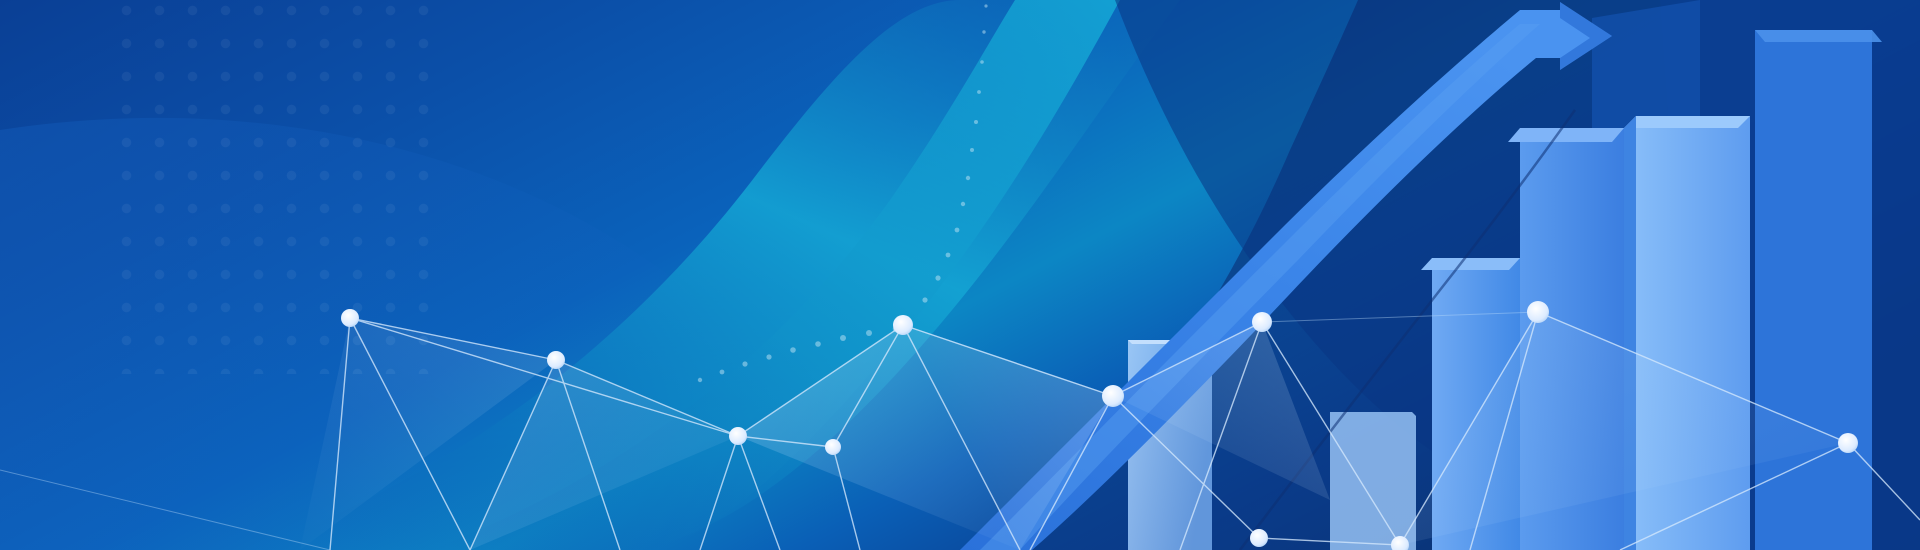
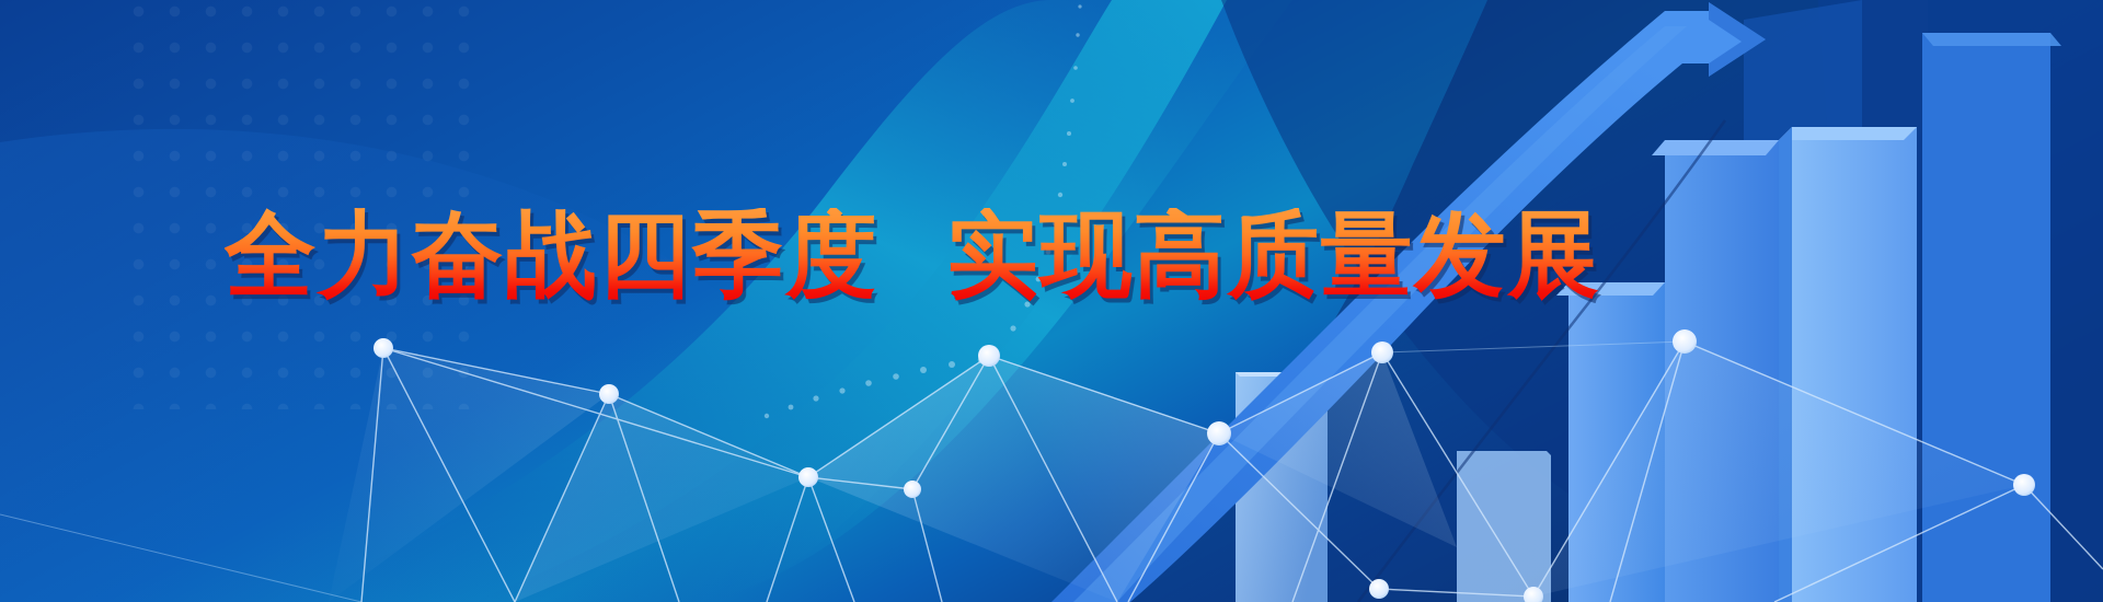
+ 全力奋战四季度 实现高质量发展
